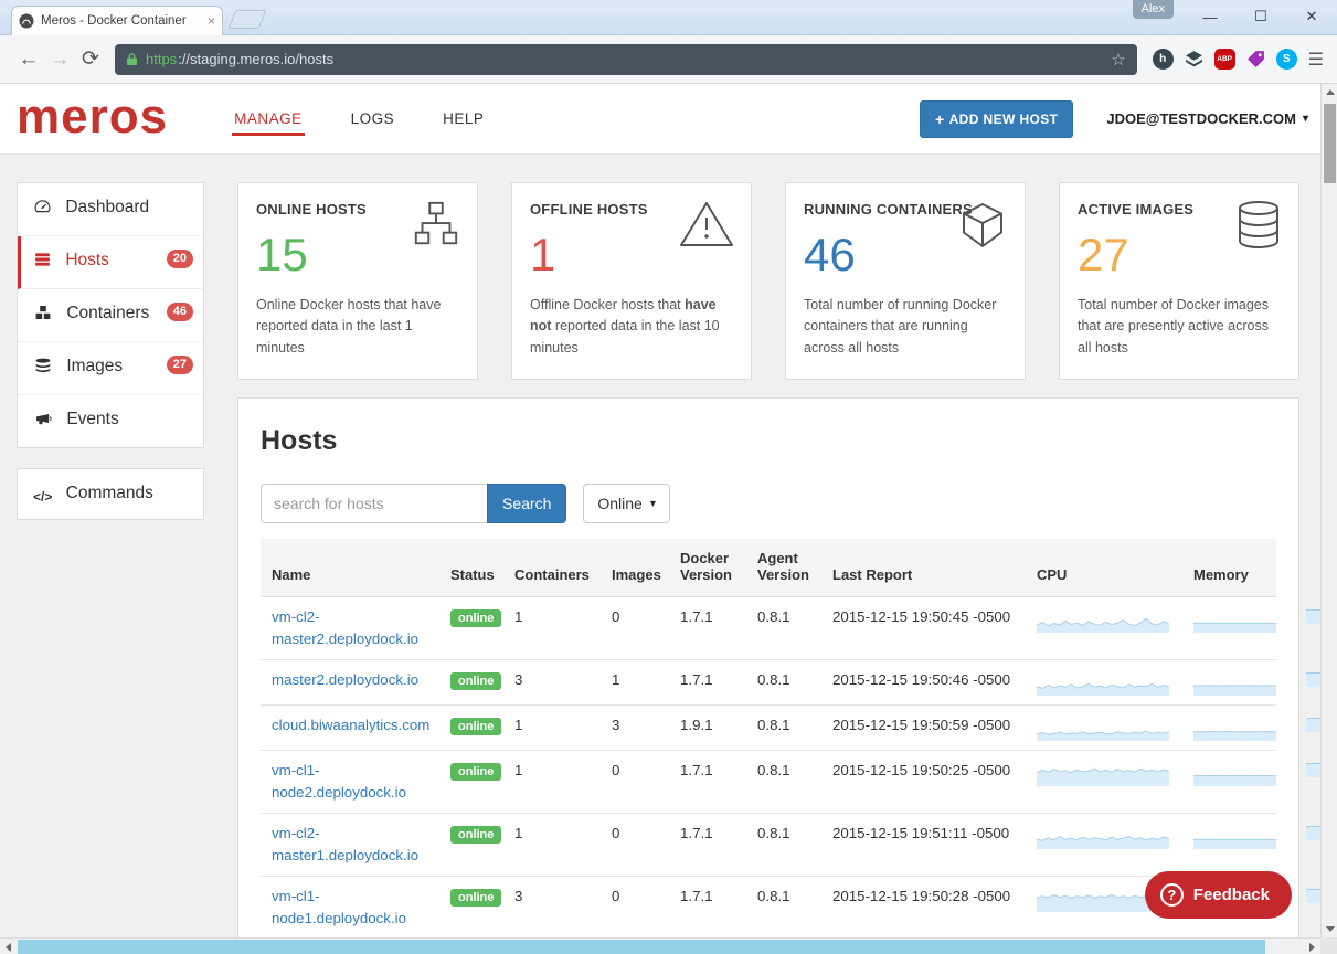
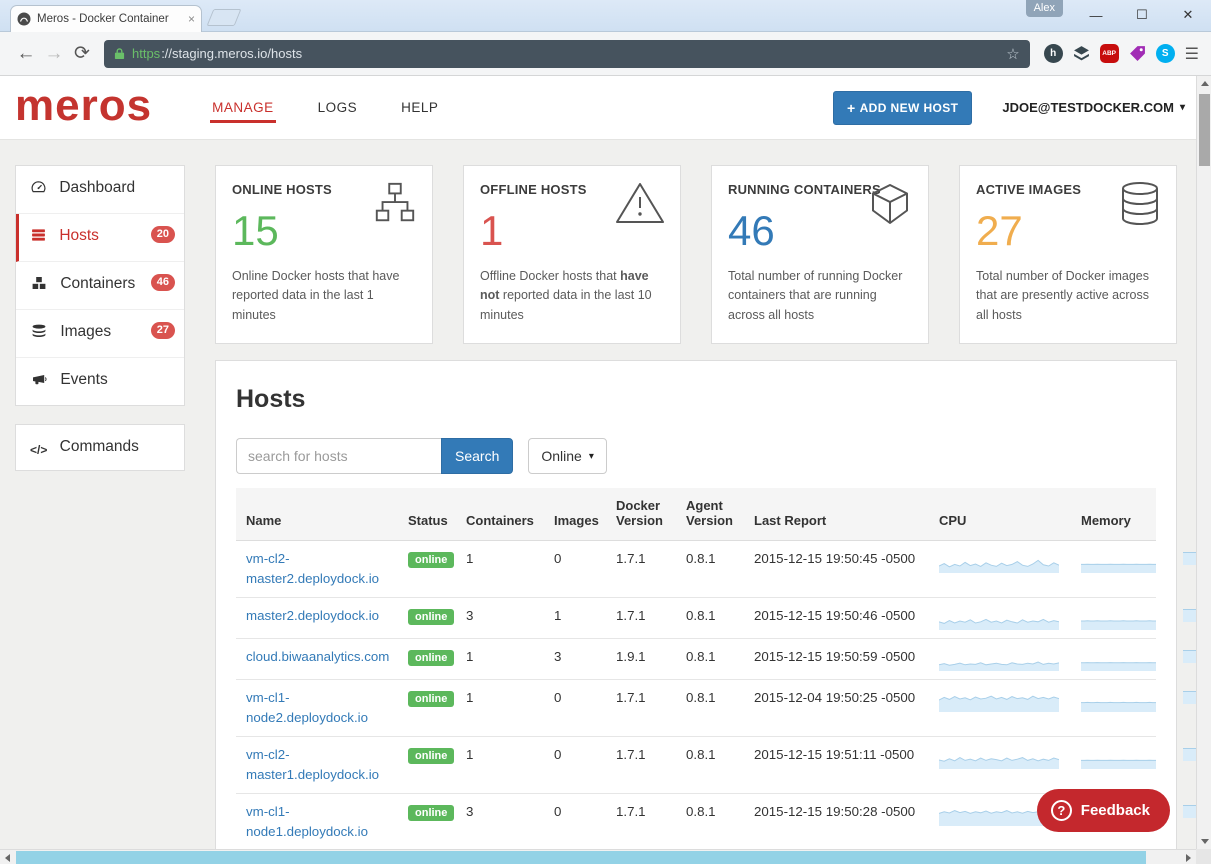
  Meros - Docker Container
  ×
  Alex
  —
  ☐
  ✕
  ←
  →
  ⟳
  https
  ://staging.meros.io/hosts
  ☆
  h
  S
  ☰
  meros
  MANAGE
  LOGS
  HELP
  +
  ADD NEW HOST
  JDOE@TESTDOCKER.COM
  ▾
  Dashboard
  Hosts
  20
  Containers
  46
  Images
  27
  Events
  </> Commands
  ONLINE HOSTS
  15
  Online Docker hosts that have reported data in the last 1 minutes
  OFFLINE HOSTS
  1
  Offline Docker hosts that have not reported data in the last 10 minutes
  RUNNING CONTAINERS
  46
  Total number of running Docker containers that are running across all hosts
  ACTIVE IMAGES
  27
  Total number of Docker images that are presently active across all hosts
  Hosts
  search for hosts
  Search
  Online
  ▾
  Name
  Status
  Containers
  Images
  Docker Version
  Agent Version
  Last Report
  CPU
  Memory
  vm-cl2-master2.deploydock.io
  online
  1
  0
  1.7.1
  0.8.1
  2015-12-15 19:50:45 -0500
  master2.deploydock.io
  online
  3
  1
  1.7.1
  0.8.1
  2015-12-15 19:50:46 -0500
  cloud.biwaanalytics.com
  online
  1
  3
  1.9.1
  0.8.1
  2015-12-15 19:50:59 -0500
  vm-cl1-node2.deploydock.io
  online
  1
  0
  1.7.1
  0.8.1
- 2015-12-15 19:50:25 -0500
+ 2015-12-04 19:50:25 -0500
  vm-cl2-master1.deploydock.io
  online
  1
  0
  1.7.1
  0.8.1
  2015-12-15 19:51:11 -0500
  vm-cl1-node1.deploydock.io
  online
  3
  0
  1.7.1
  0.8.1
  2015-12-15 19:50:28 -0500
  ?
  Feedback
